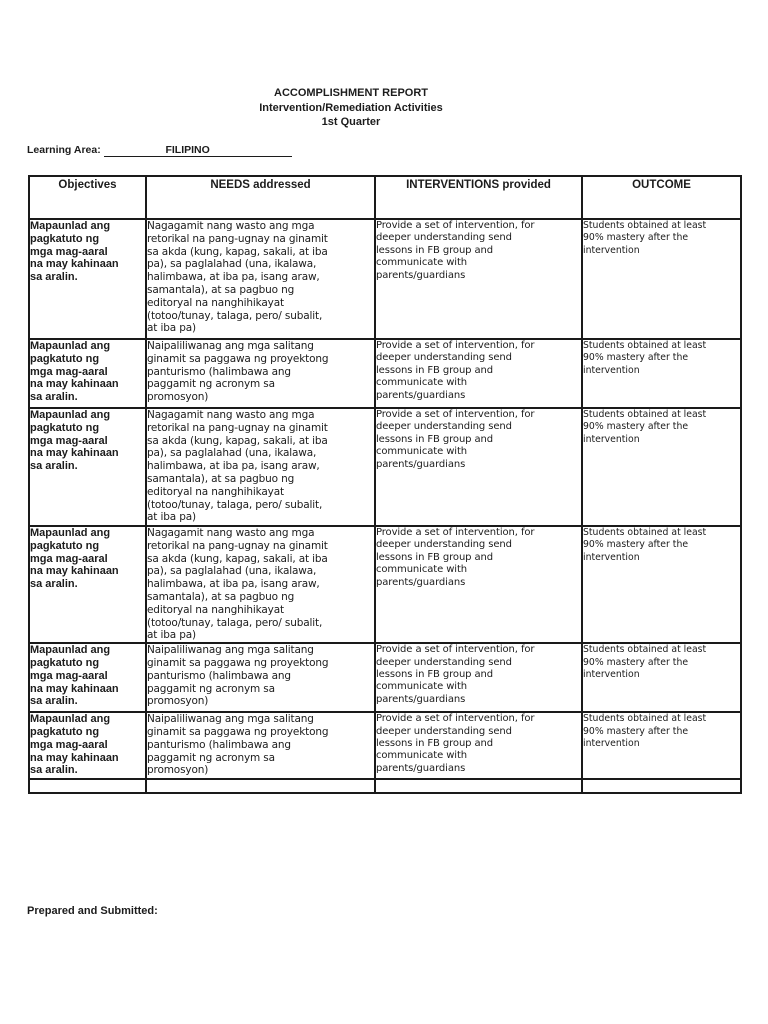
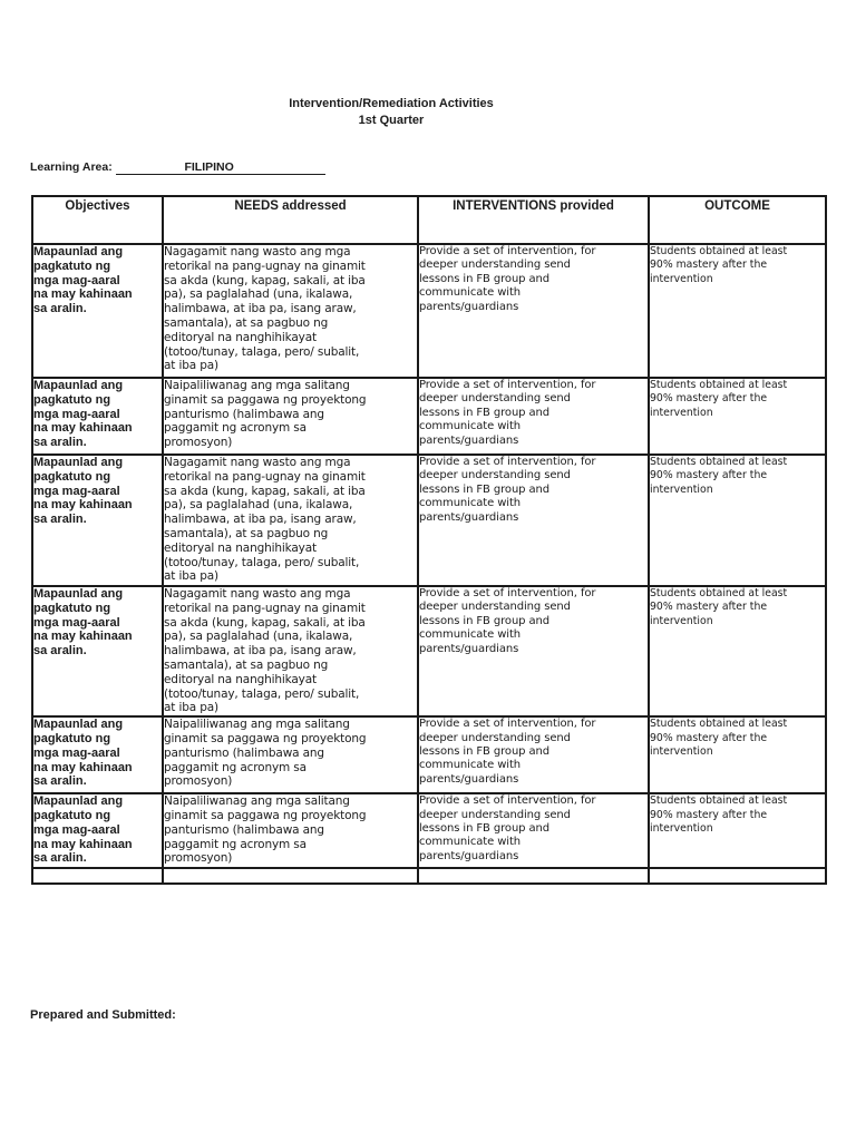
- ACCOMPLISHMENT REPORT
  Intervention/Remediation Activities
  1st Quarter
  Learning Area: FILIPINO
  Objectives	NEEDS addressed	INTERVENTIONS provided	OUTCOME
  Mapaunlad ang pagkatuto ng mga mag-aaral na may kahinaan sa aralin.	Nagagamit nang wasto ang mga retorikal na pang-ugnay na ginamit sa akda (kung, kapag, sakali, at iba pa), sa paglalahad (una, ikalawa, halimbawa, at iba pa, isang araw, samantala), at sa pagbuo ng editoryal na nanghihikayat (totoo/tunay, talaga, pero/ subalit, at iba pa)	Provide a set of intervention, for deeper understanding send lessons in FB group and communicate with parents/guardians	Students obtained at least 90% mastery after the intervention
  Mapaunlad ang pagkatuto ng mga mag-aaral na may kahinaan sa aralin.	Naipaliliwanag ang mga salitang ginamit sa paggawa ng proyektong panturismo (halimbawa ang paggamit ng acronym sa promosyon)	Provide a set of intervention, for deeper understanding send lessons in FB group and communicate with parents/guardians	Students obtained at least 90% mastery after the intervention
  Mapaunlad ang pagkatuto ng mga mag-aaral na may kahinaan sa aralin.	Nagagamit nang wasto ang mga retorikal na pang-ugnay na ginamit sa akda (kung, kapag, sakali, at iba pa), sa paglalahad (una, ikalawa, halimbawa, at iba pa, isang araw, samantala), at sa pagbuo ng editoryal na nanghihikayat (totoo/tunay, talaga, pero/ subalit, at iba pa)	Provide a set of intervention, for deeper understanding send lessons in FB group and communicate with parents/guardians	Students obtained at least 90% mastery after the intervention
  Mapaunlad ang pagkatuto ng mga mag-aaral na may kahinaan sa aralin.	Nagagamit nang wasto ang mga retorikal na pang-ugnay na ginamit sa akda (kung, kapag, sakali, at iba pa), sa paglalahad (una, ikalawa, halimbawa, at iba pa, isang araw, samantala), at sa pagbuo ng editoryal na nanghihikayat (totoo/tunay, talaga, pero/ subalit, at iba pa)	Provide a set of intervention, for deeper understanding send lessons in FB group and communicate with parents/guardians	Students obtained at least 90% mastery after the intervention
  Mapaunlad ang pagkatuto ng mga mag-aaral na may kahinaan sa aralin.	Naipaliliwanag ang mga salitang ginamit sa paggawa ng proyektong panturismo (halimbawa ang paggamit ng acronym sa promosyon)	Provide a set of intervention, for deeper understanding send lessons in FB group and communicate with parents/guardians	Students obtained at least 90% mastery after the intervention
  Mapaunlad ang pagkatuto ng mga mag-aaral na may kahinaan sa aralin.	Naipaliliwanag ang mga salitang ginamit sa paggawa ng proyektong panturismo (halimbawa ang paggamit ng acronym sa promosyon)	Provide a set of intervention, for deeper understanding send lessons in FB group and communicate with parents/guardians	Students obtained at least 90% mastery after the intervention
  Prepared and Submitted:
